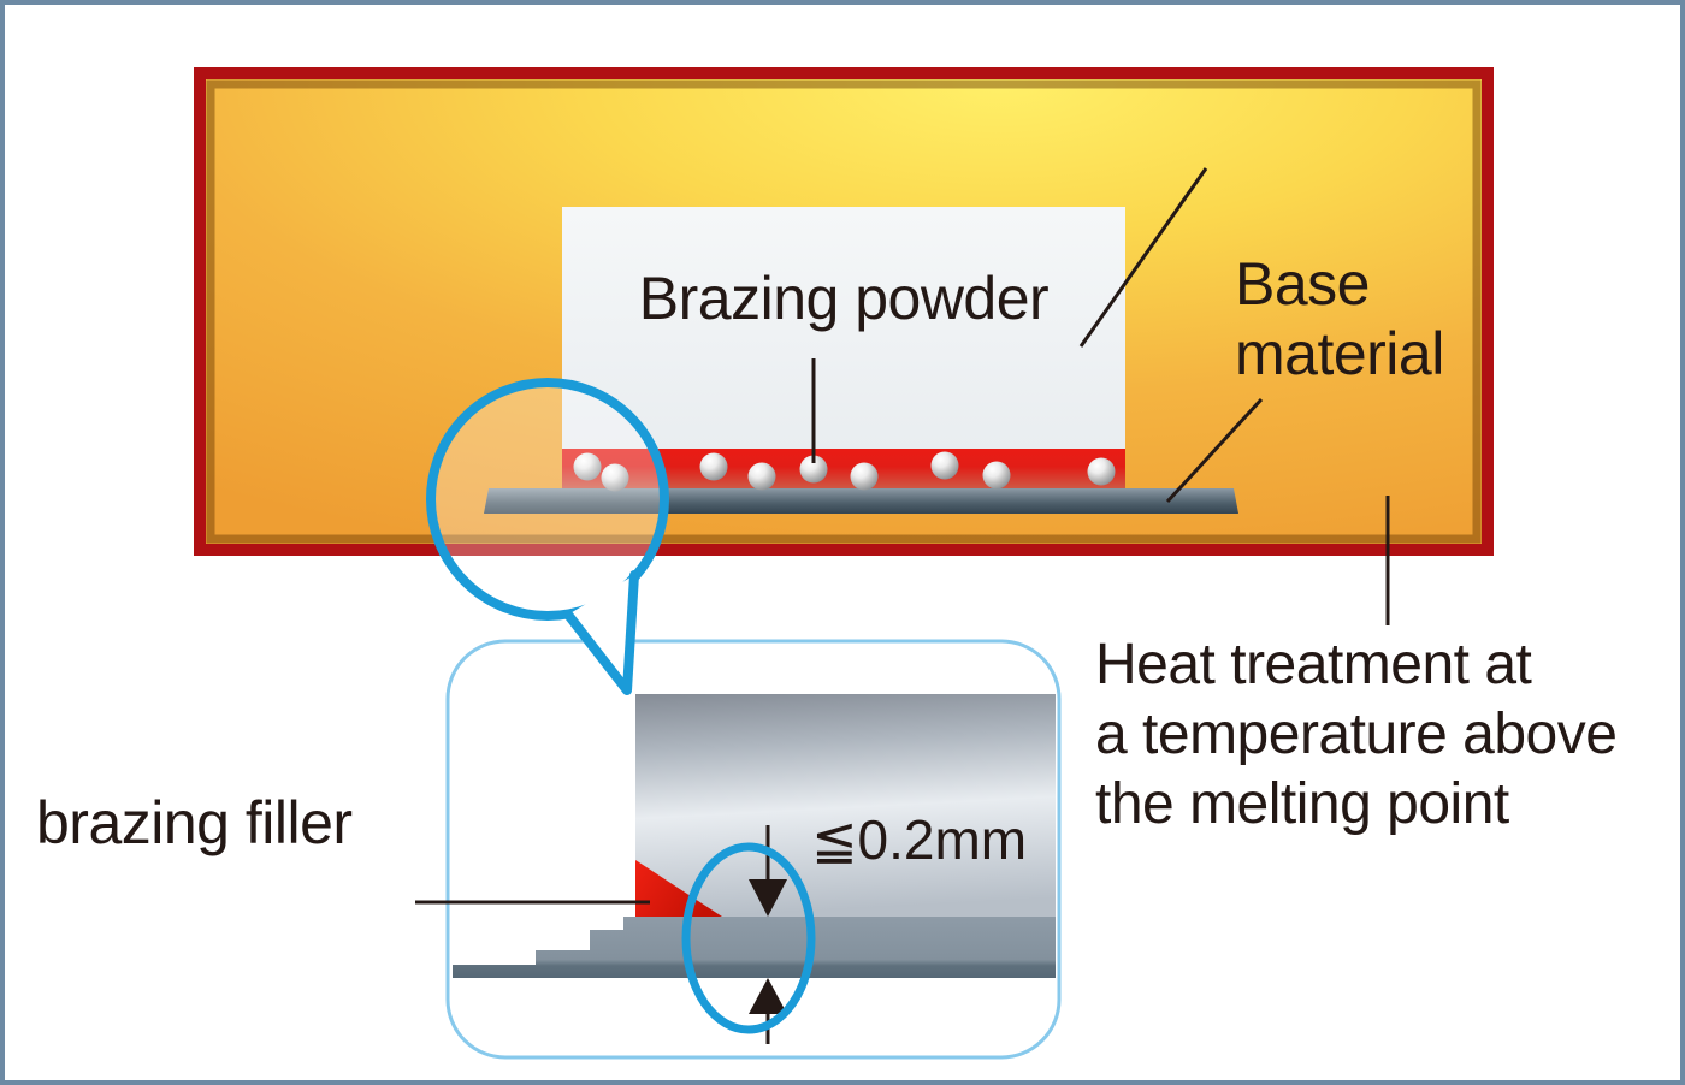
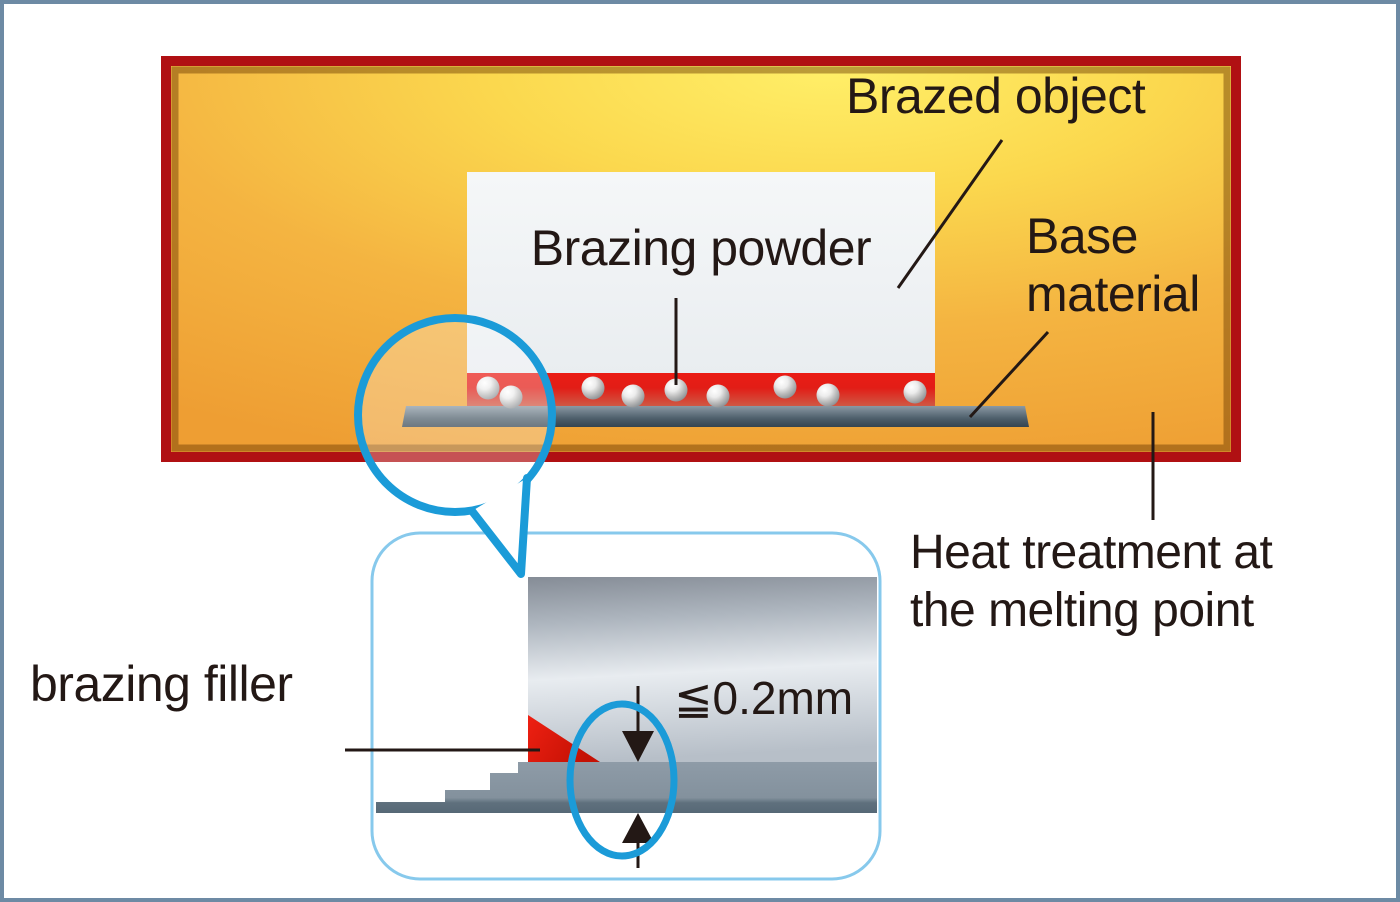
+ Brazed object
  Brazing powder
  Base
  material
  Heat treatment at
- a temperature above
  the melting point
  brazing filler
  ≦0.2mm
